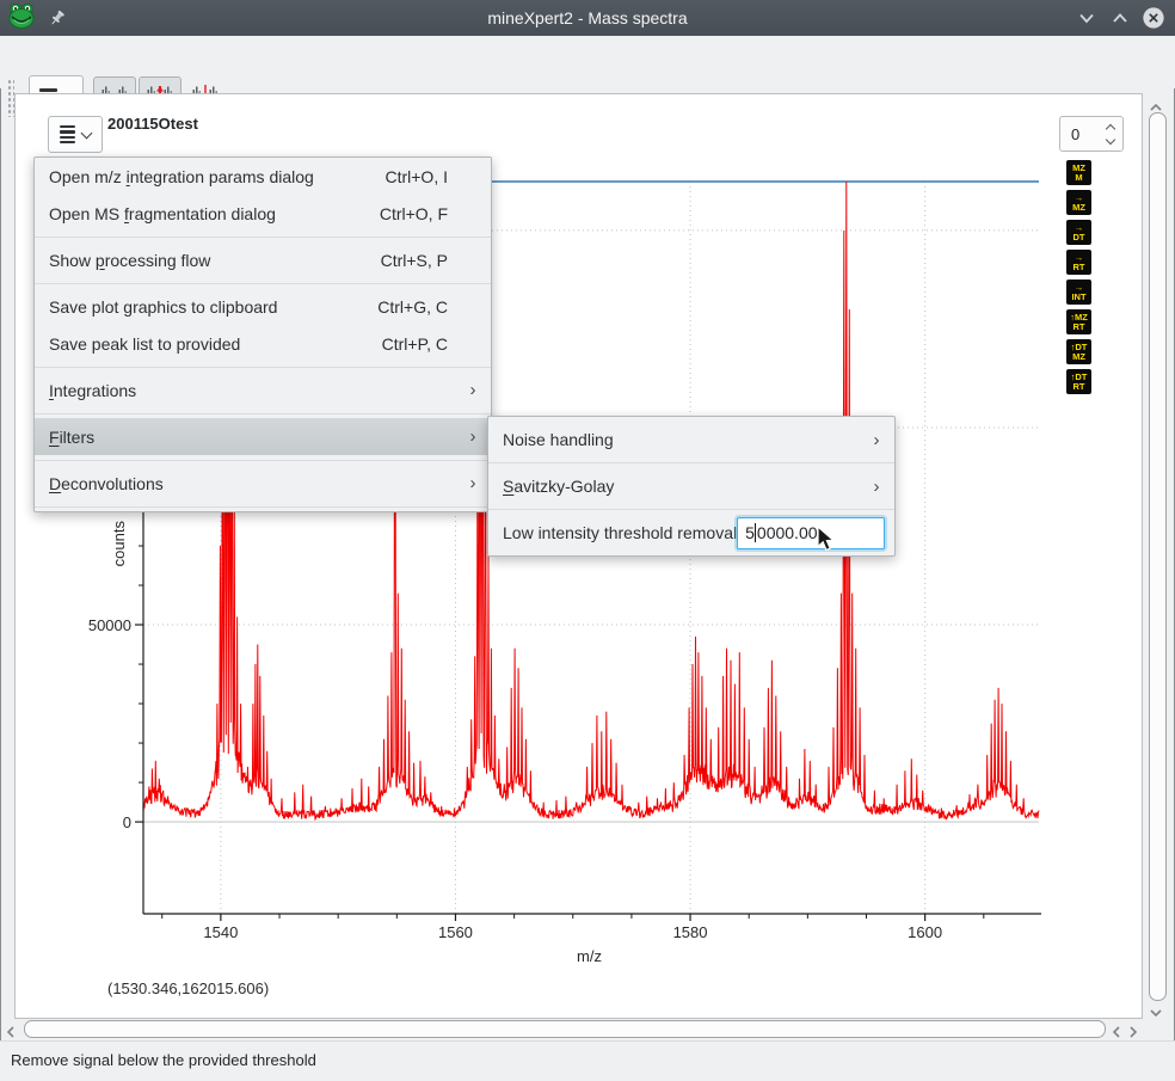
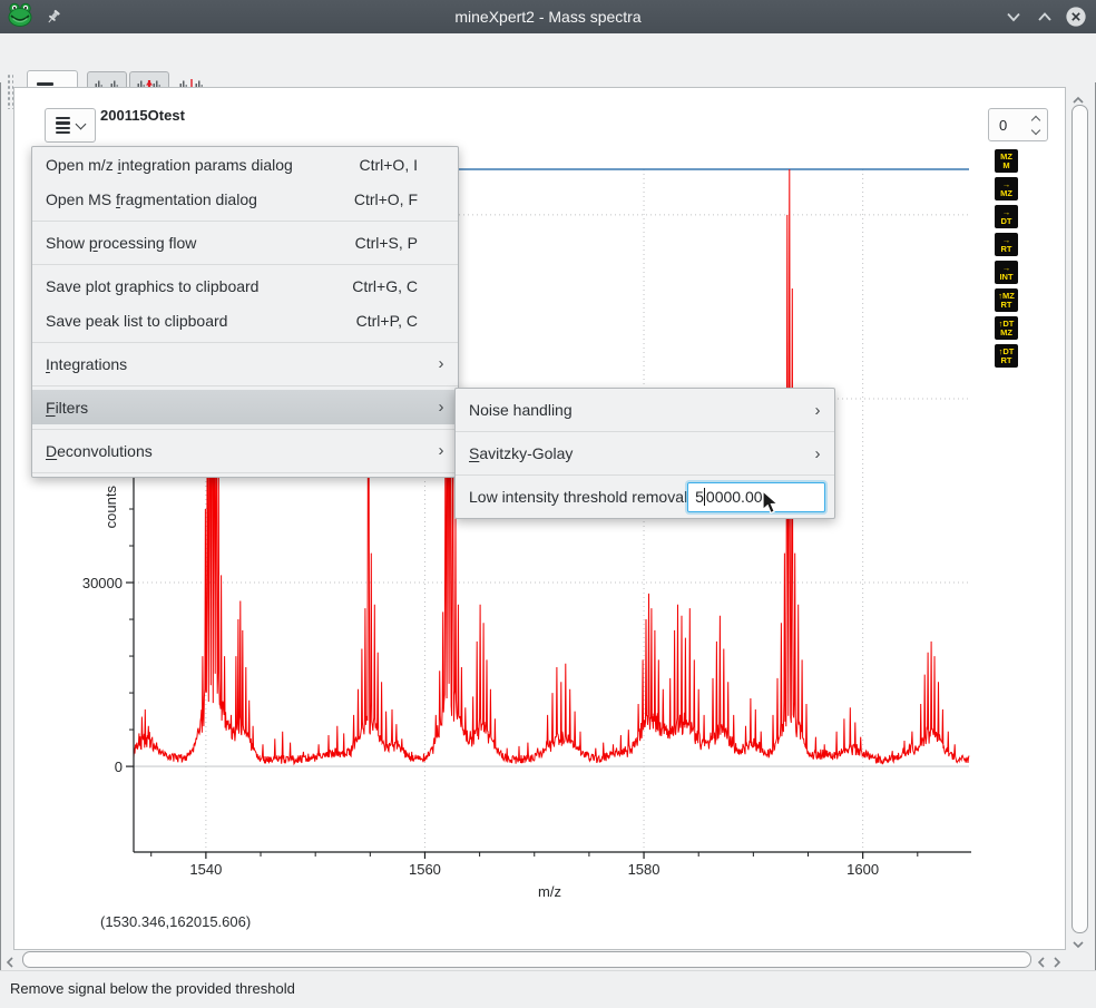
  mineXpert2 - Mass spectra
  200115Otest
  0
  MZ
  M
  →
  MZ
  →
  DT
  →
  RT
  →
  INT
  ↑MZ
  RT
  ↑DT
  MZ
  ↑DT
  RT
  1540
  1560
  1580
  1600
  0
- 50000
+ 30000
  m/z
  (1530.346,162015.606)
  Open m/z integration params dialog
  Ctrl+O, I
  Open MS fragmentation dialog
  Ctrl+O, F
  Show processing flow
  Ctrl+S, P
  Save plot graphics to clipboard
  Ctrl+G, C
- Save peak list to provided
+ Save peak list to clipboard
  Ctrl+P, C
  Integrations
  ›
  Filters
  ›
  Deconvolutions
  ›
  Noise handling
  ›
  Savitzky-Golay
  ›
  Low intensity threshold removal
  5 0000.00
  Remove signal below the provided threshold
